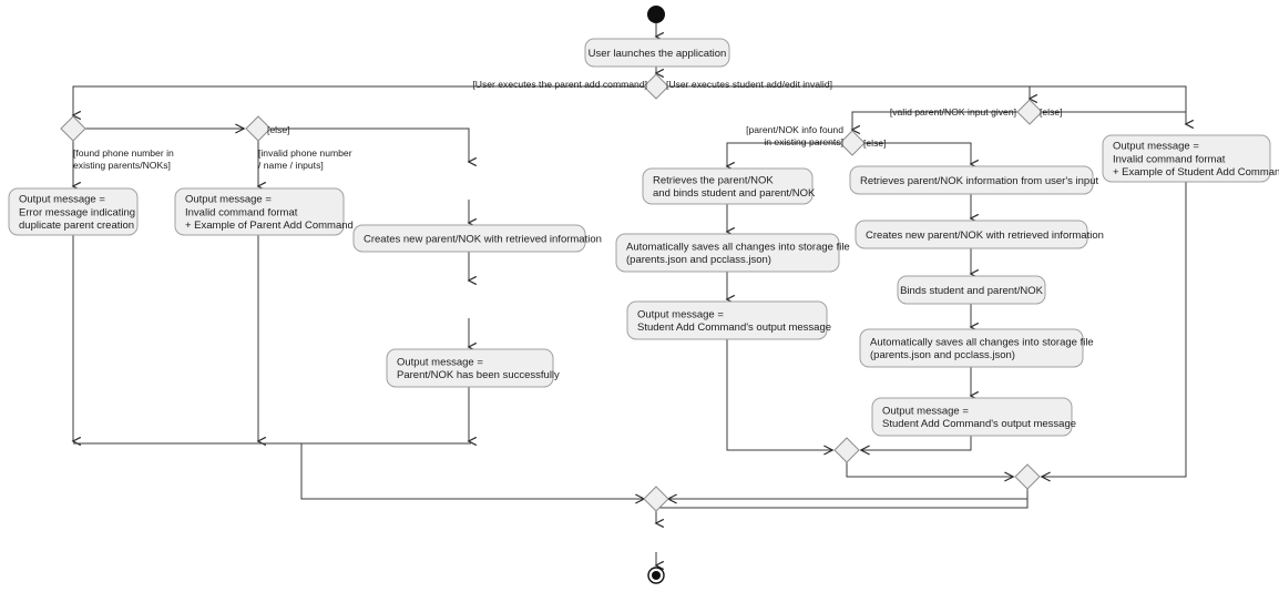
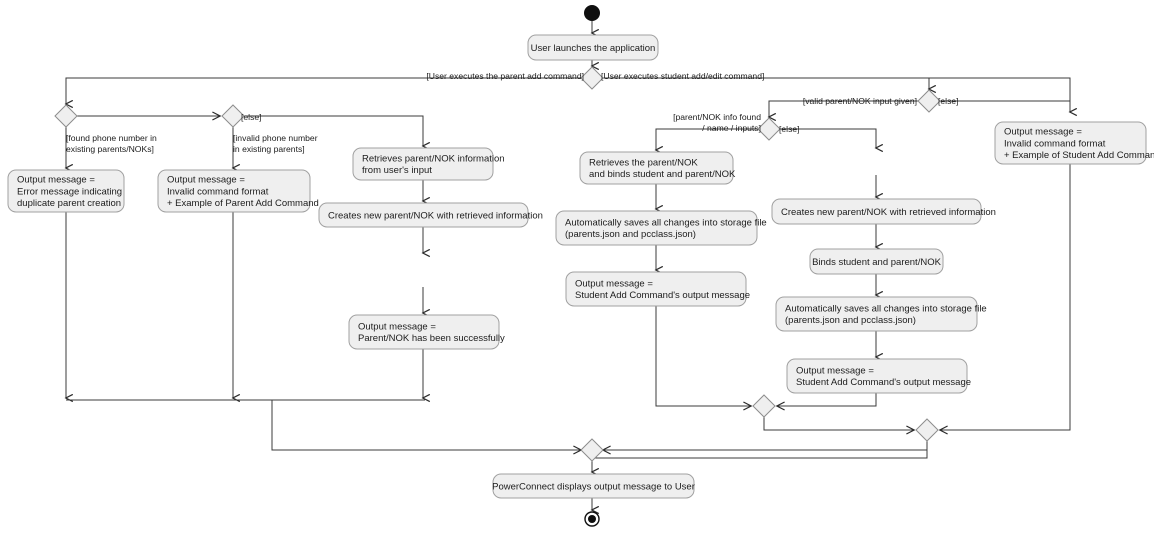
  User launches the application
  Output message =
  Error message indicating
  duplicate parent creation
  Output message =
  Invalid command format
  + Example of Parent Add Command
+ Retrieves parent/NOK information
+ from user's input
  Creates new parent/NOK with retrieved information
  Output message =
  Parent/NOK has been successfully
  Retrieves the parent/NOK
  and binds student and parent/NOK
  Automatically saves all changes into storage file
  (parents.json and pcclass.json)
  Output message =
  Student Add Command's output message
- Retrieves parent/NOK information from user's input
  Creates new parent/NOK with retrieved information
  Binds student and parent/NOK
  Automatically saves all changes into storage file
  (parents.json and pcclass.json)
  Output message =
  Student Add Command's output message
  Output message =
  Invalid command format
  + Example of Student Add Comman
+ PowerConnect displays output message to User
  [User executes the parent add command]
- [User executes student add/edit invalid]
+ [User executes student add/edit command]
  [found phone number in
  existing parents/NOKs]
  [else]
  [invalid phone number
- / name / inputs]
+ in existing parents]
  [valid parent/NOK input given]
  [else]
  [parent/NOK info found
- in existing parents]
+ / name / inputs]
  [else]
